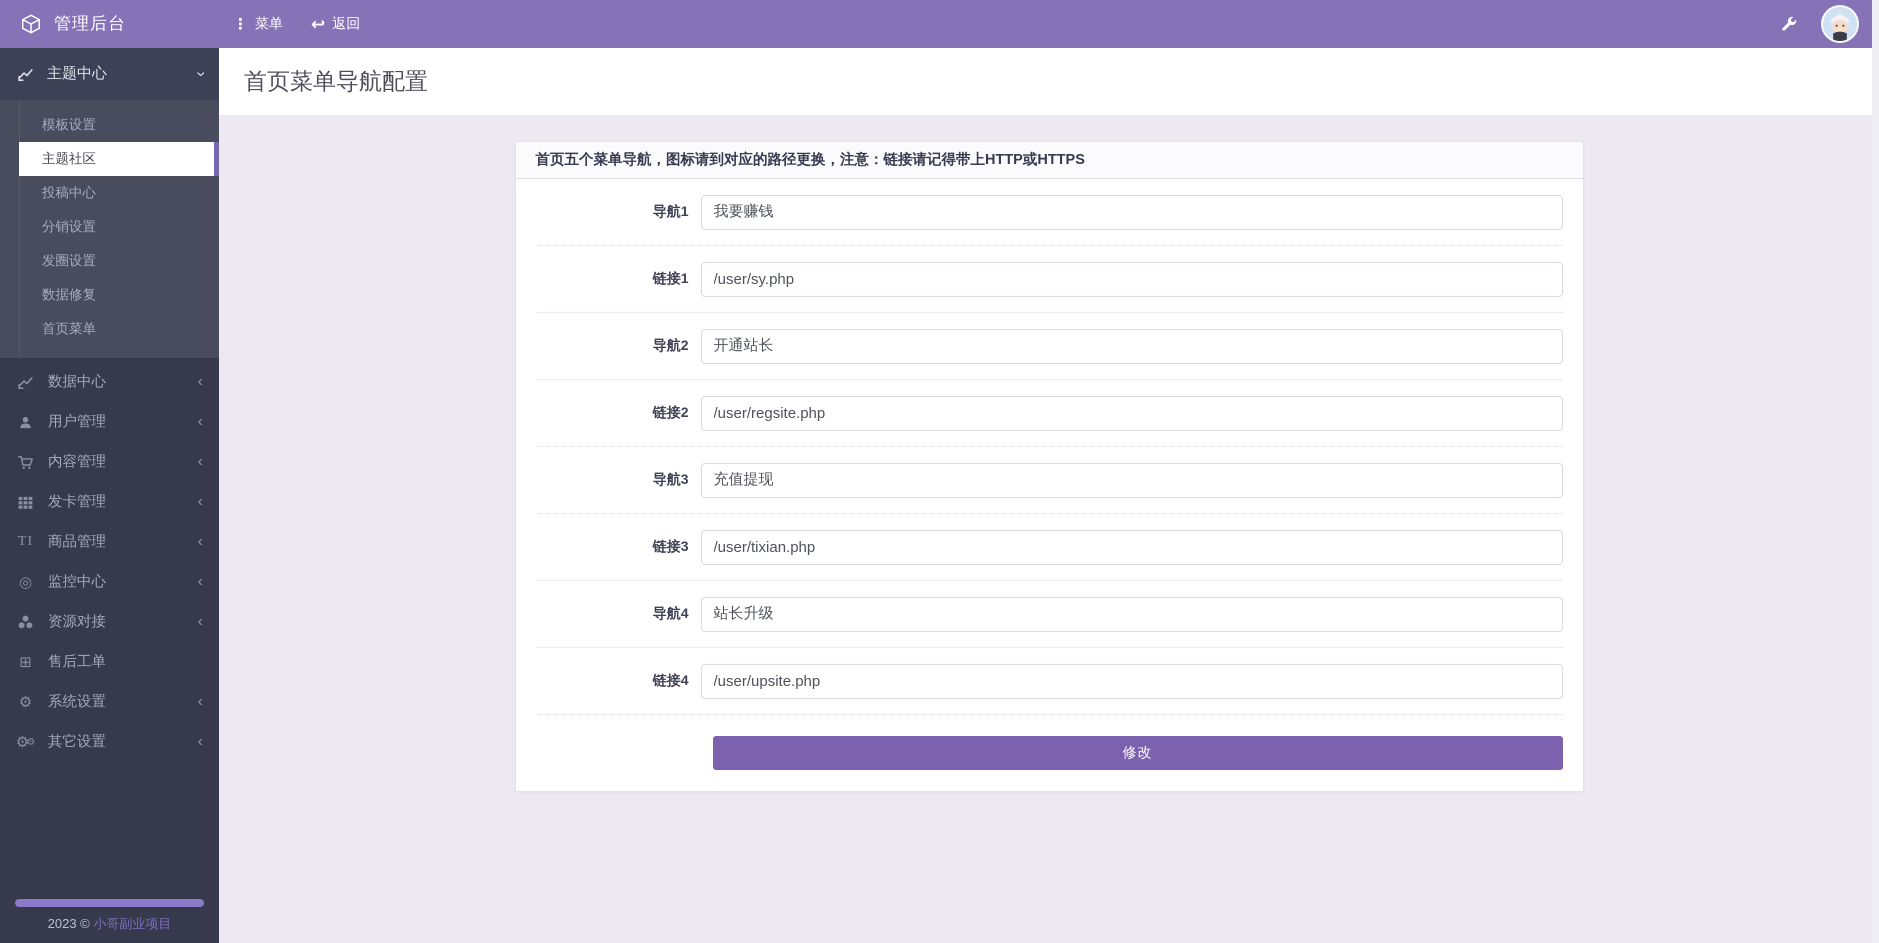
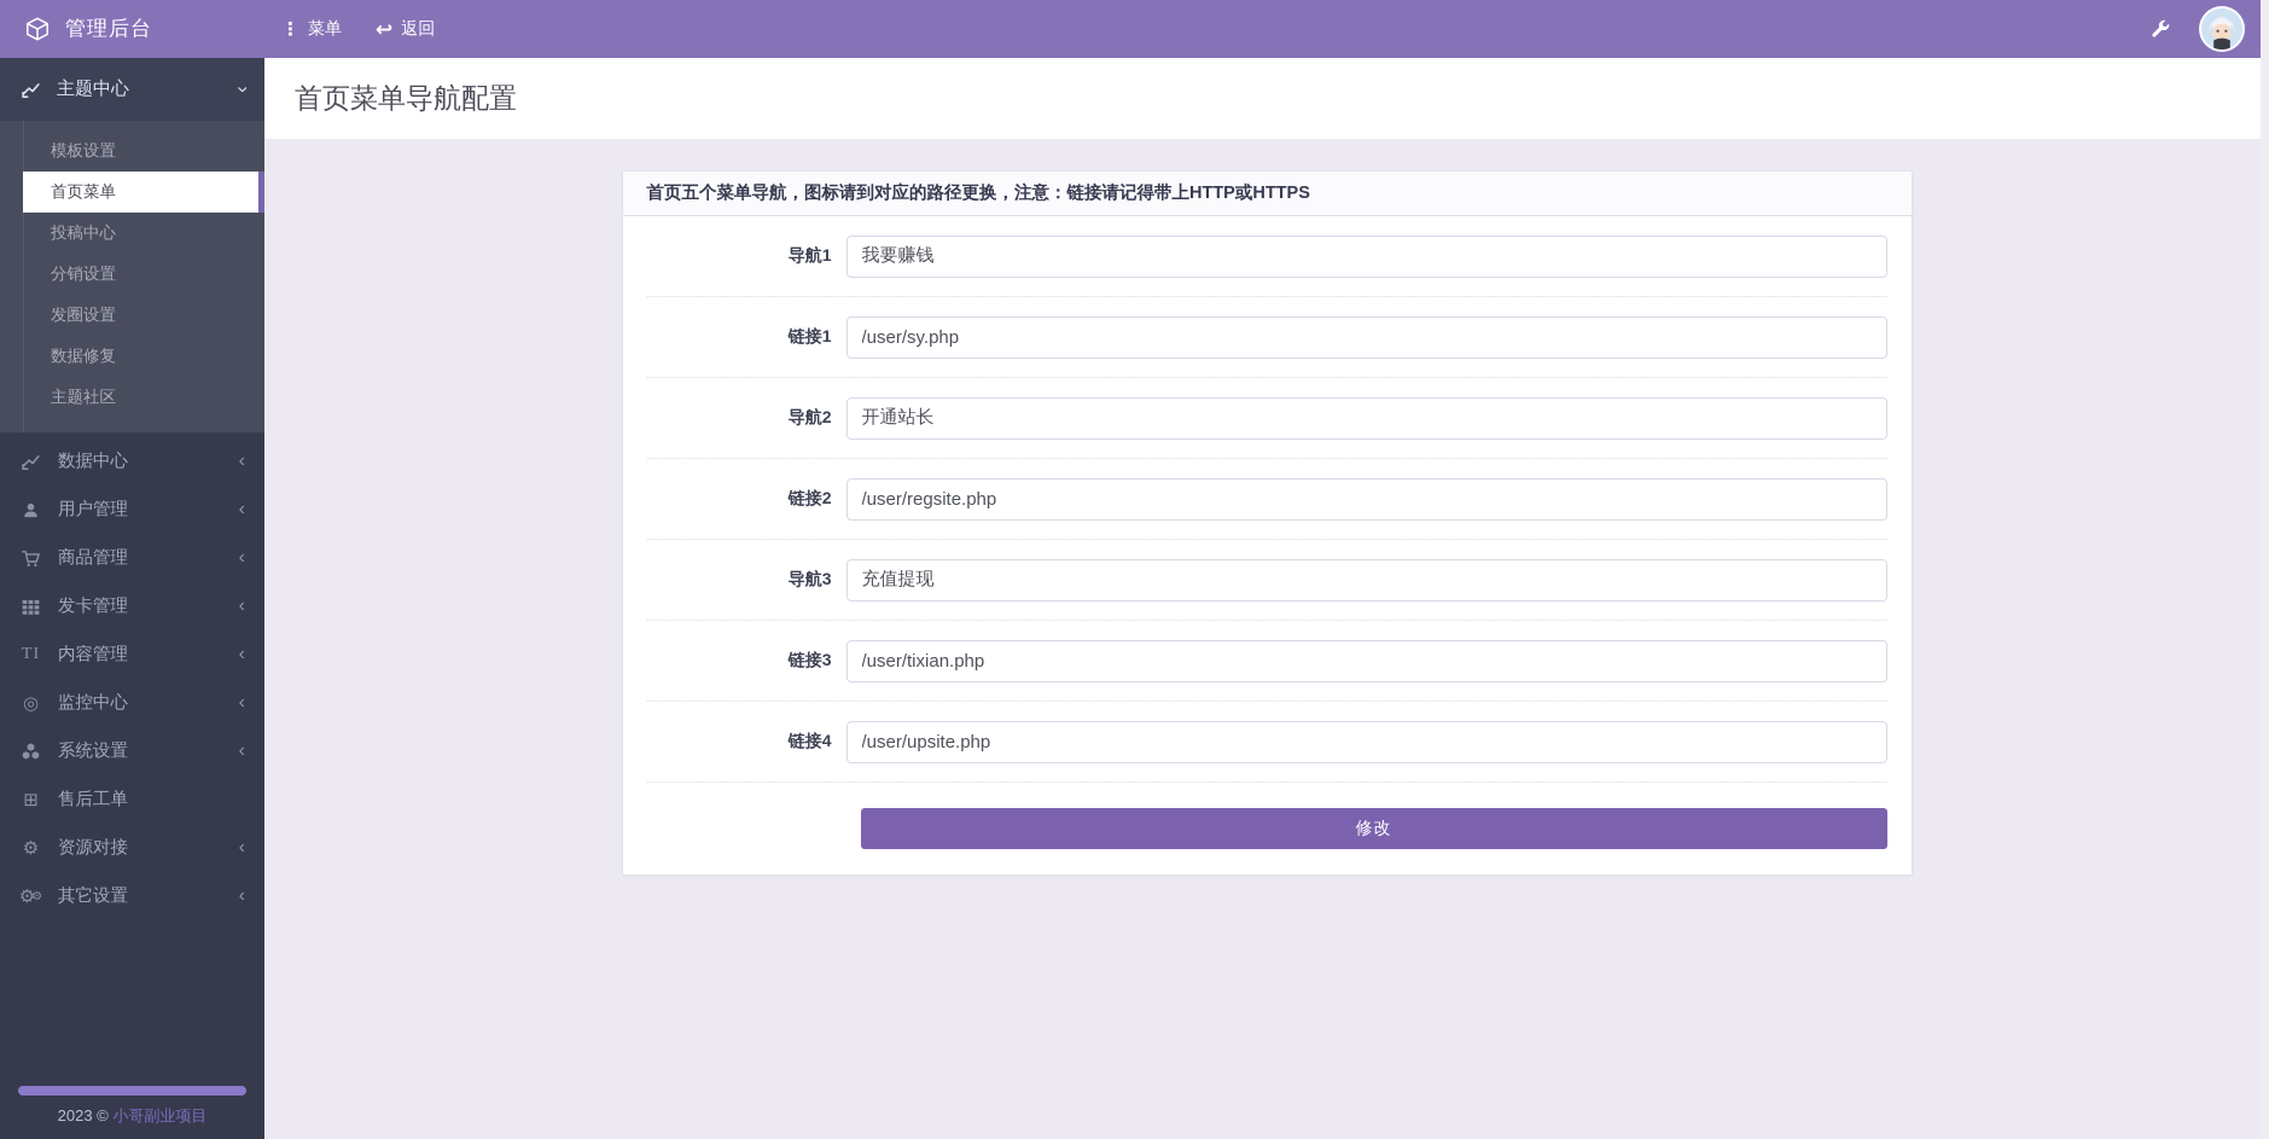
  管理后台
  ⋮
  菜单
  ↩
  返回
  主题中心
  模板设置
- 主题社区
+ 首页菜单
  投稿中心
  分销设置
  发圈设置
  数据修复
- 首页菜单
+ 主题社区
  数据中心
  ‹
  用户管理
  ‹
- 内容管理
+ 商品管理
  ‹
  发卡管理
  ‹
  TI
- 商品管理
+ 内容管理
  ‹
  ◎
  监控中心
  ‹
- 资源对接
+ 系统设置
  ‹
  ⊞
  售后工单
  ⚙
- 系统设置
+ 资源对接
  ‹
  ⚙
  ⚙
  其它设置
  ‹
  2023 © 小哥副业项目
  首页菜单导航配置
  首页五个菜单导航，图标请到对应的路径更换，注意：链接请记得带上HTTP或HTTPS
  导航1
  我要赚钱
  链接1
  /user/sy.php
  导航2
  开通站长
  链接2
  /user/regsite.php
  导航3
  充值提现
  链接3
  /user/tixian.php
- 导航4
- 站长升级
  链接4
  /user/upsite.php
  修改
